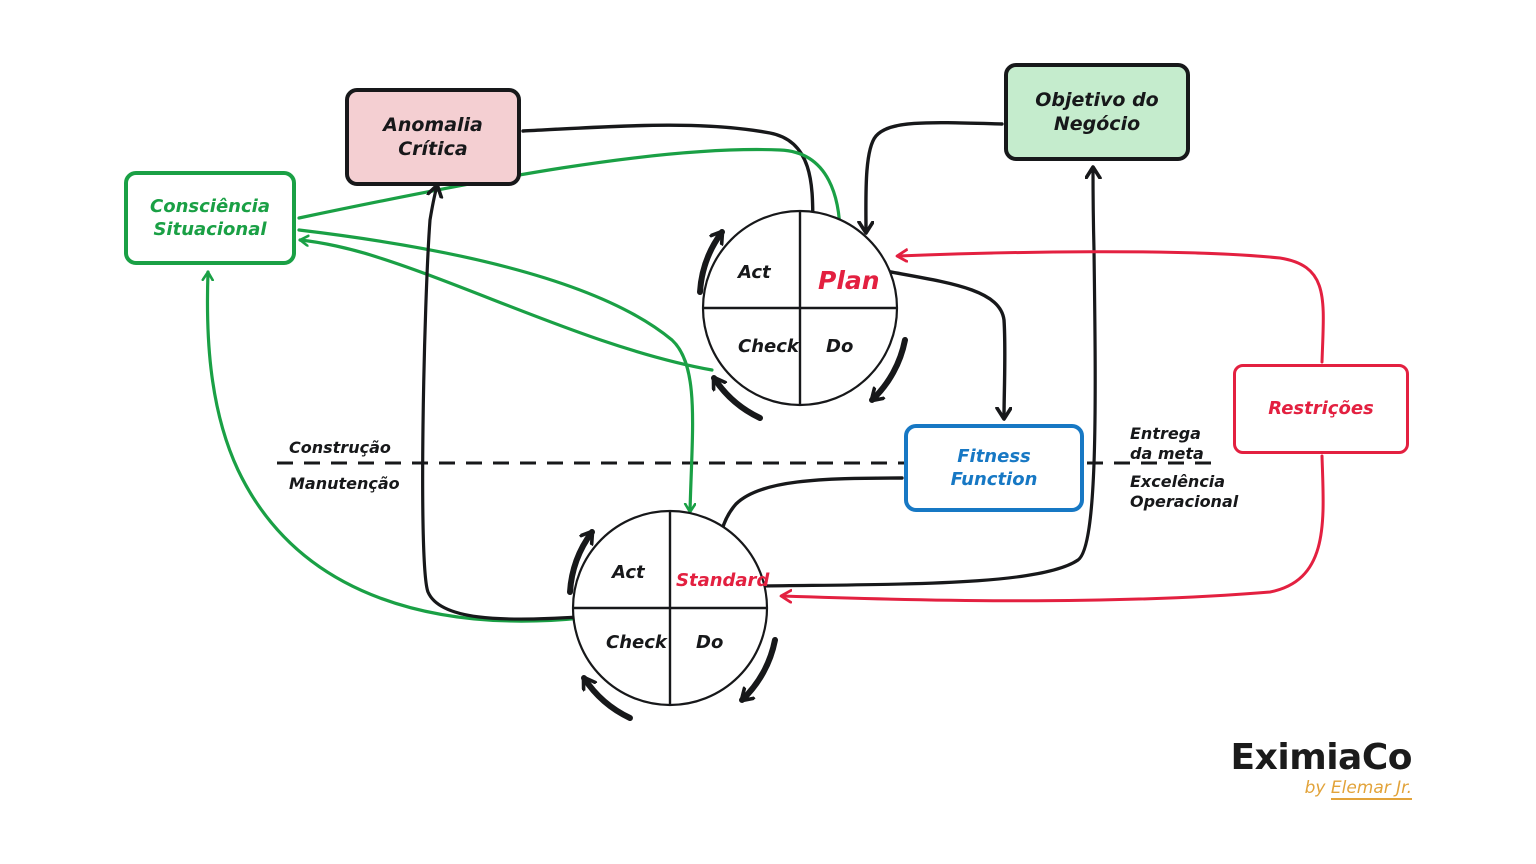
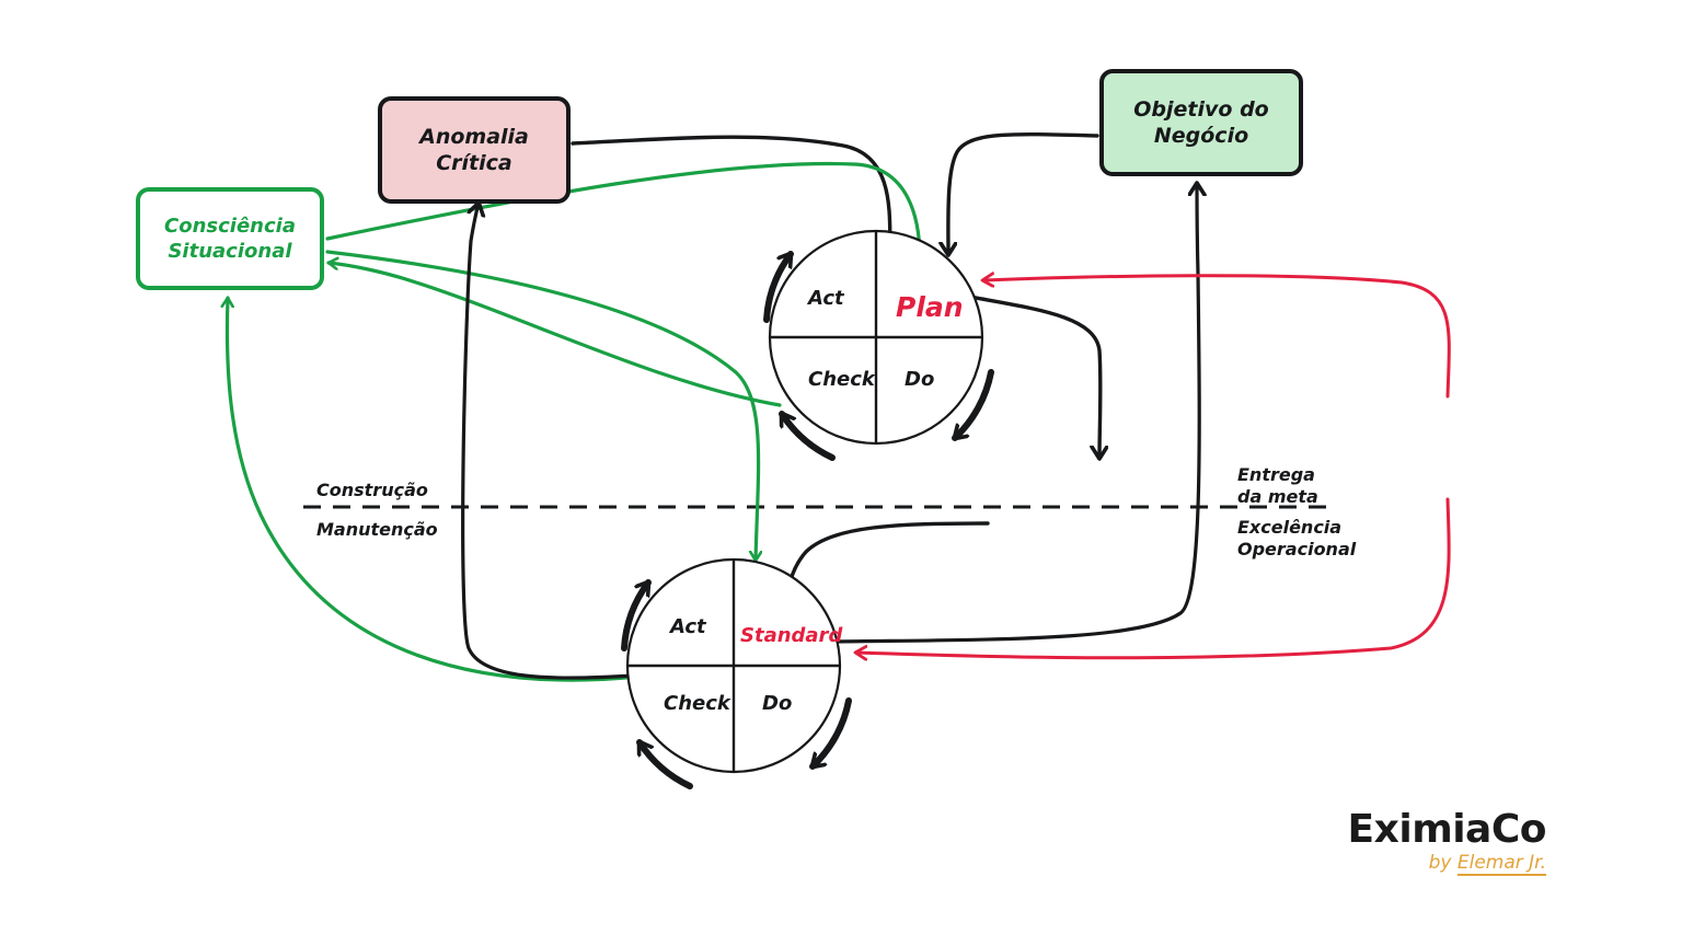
  Anomalia
  Crítica
  Objetivo do
  Negócio
  Consciência
  Situacional
- Fitness
- Function
- Restrições
  Act
  Plan
  Check
  Do
  Act
  Standard
  Check
  Do
  Construção
  Manutenção
  Entrega
  da meta
  Excelência
  Operacional
  EximiaCo
  by Elemar Jr.
